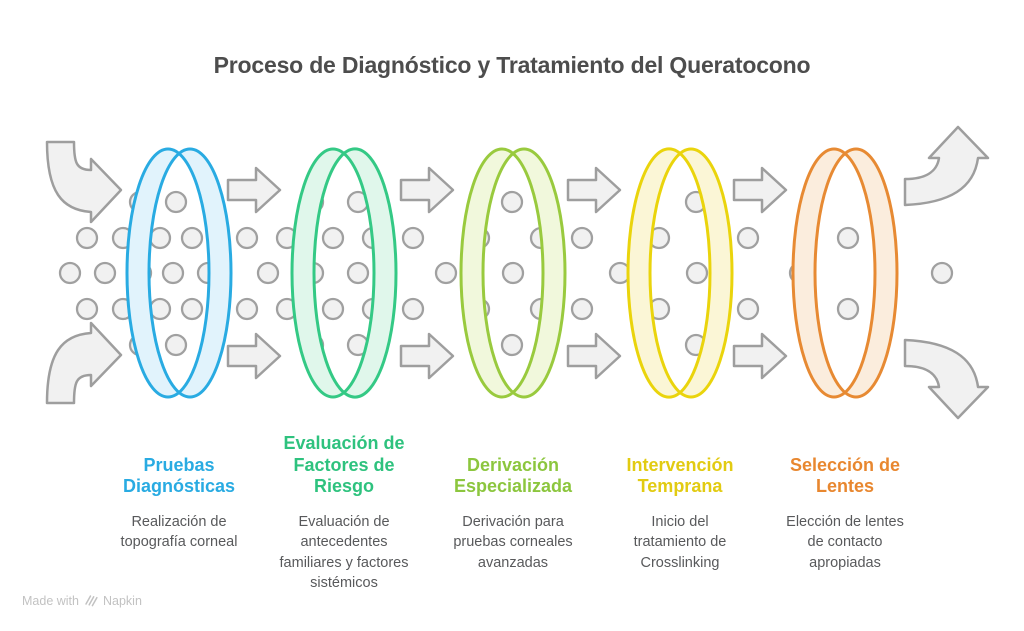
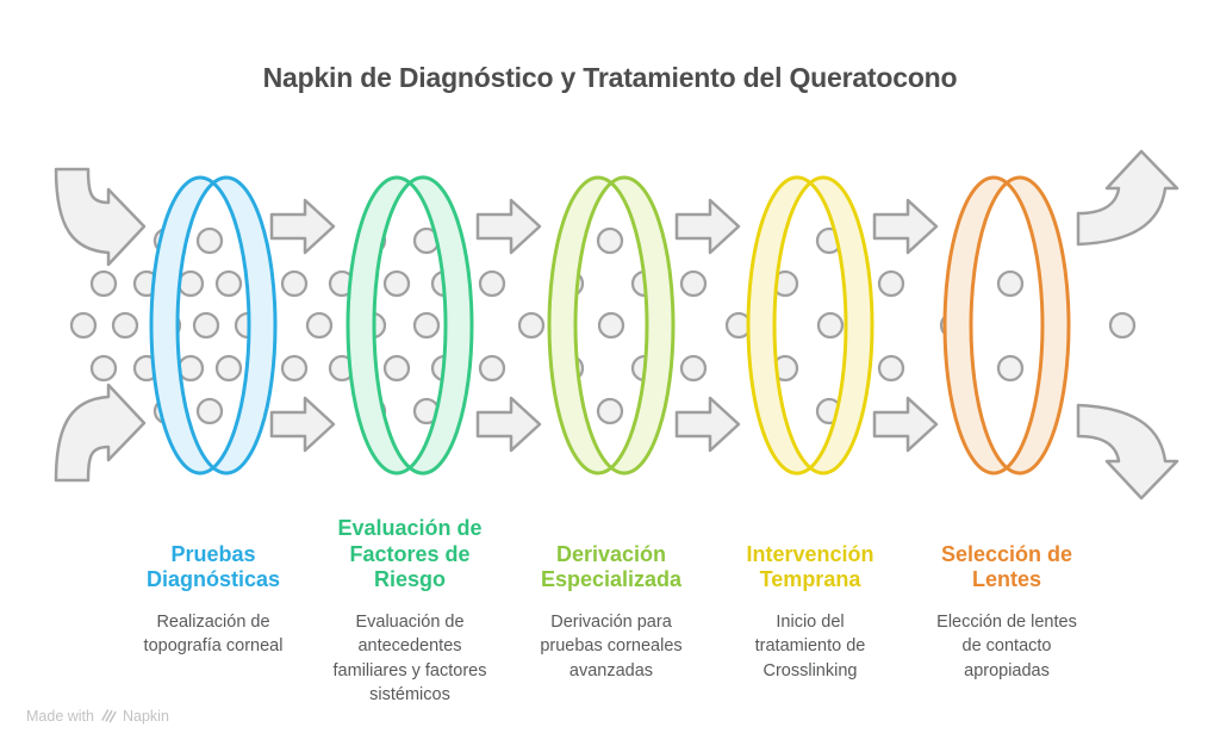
- Proceso de Diagnóstico y Tratamiento del Queratocono
+ Napkin de Diagnóstico y Tratamiento del Queratocono
  Pruebas
  Diagnósticas
  Realización de
  topografía corneal
  Evaluación de
  Factores de
  Riesgo
  Evaluación de
  antecedentes
  familiares y factores
  sistémicos
  Derivación
  Especializada
  Derivación para
  pruebas corneales
  avanzadas
  Intervención
  Temprana
  Inicio del
  tratamiento de
  Crosslinking
  Selección de
  Lentes
  Elección de lentes
  de contacto
  apropiadas
  Made with
  Napkin
